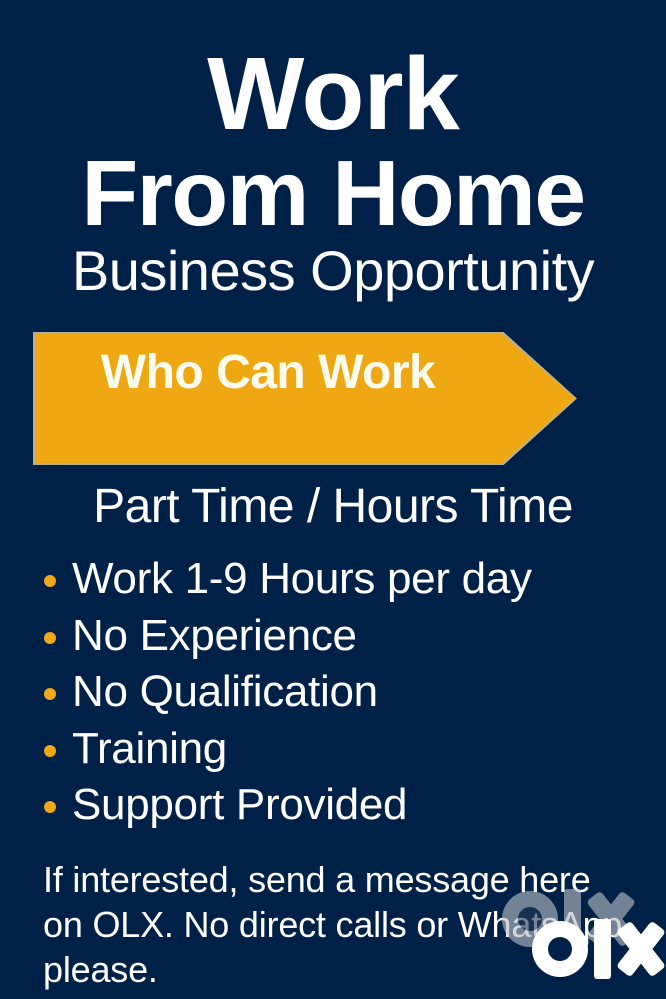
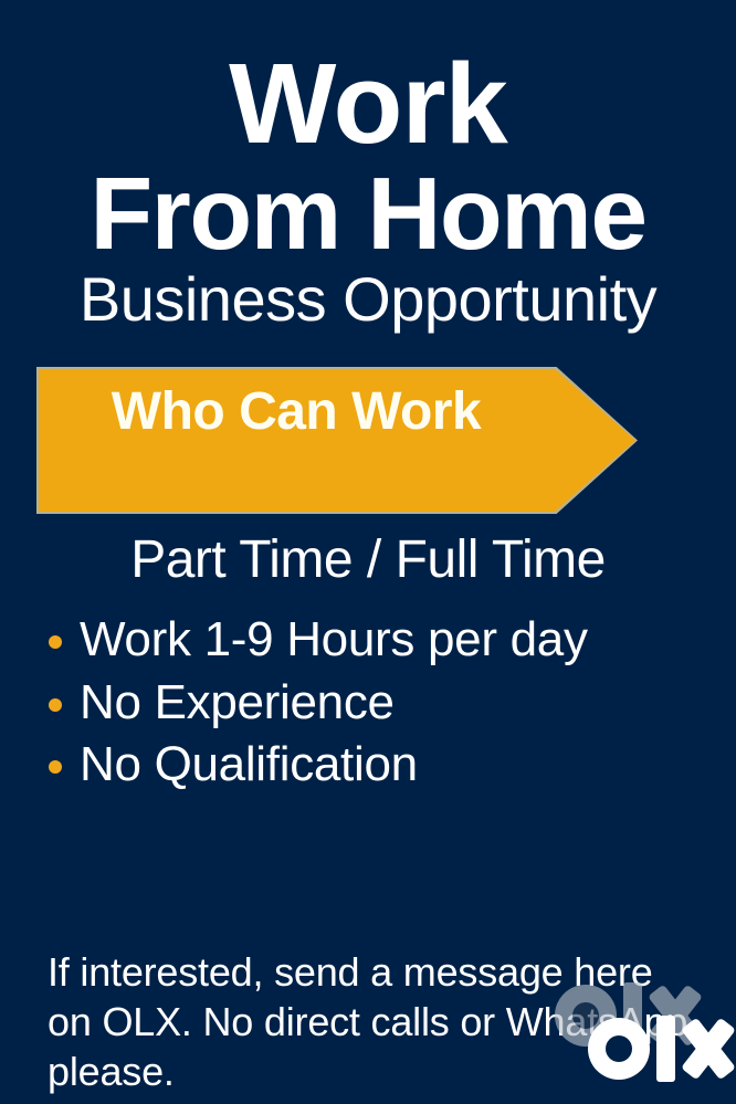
  Work
  From Home
  Business Opportunity
  Who Can Work
- Part Time / Hours Time
+ Part Time / Full Time
  Work 1-9 Hours per day
  No Experience
  No Qualification
- Training
- Support Provided
  If interested, send a message here on OLX. No direct calls or Whatpp please.
